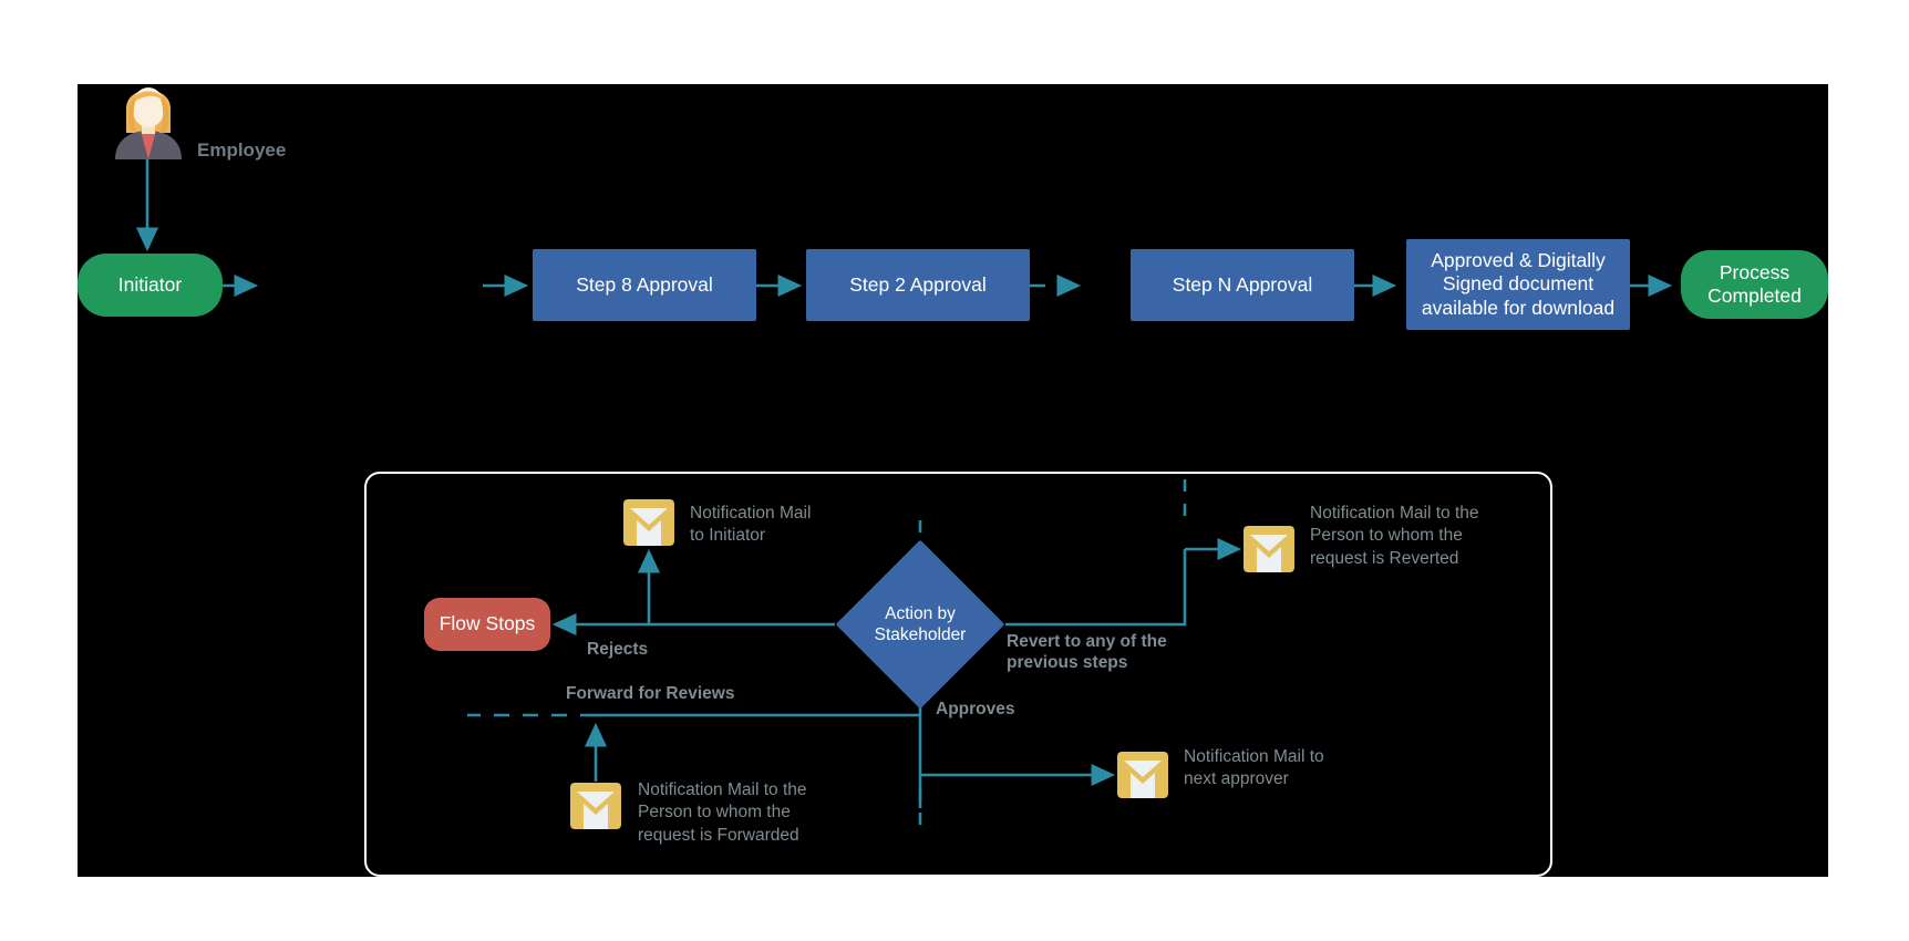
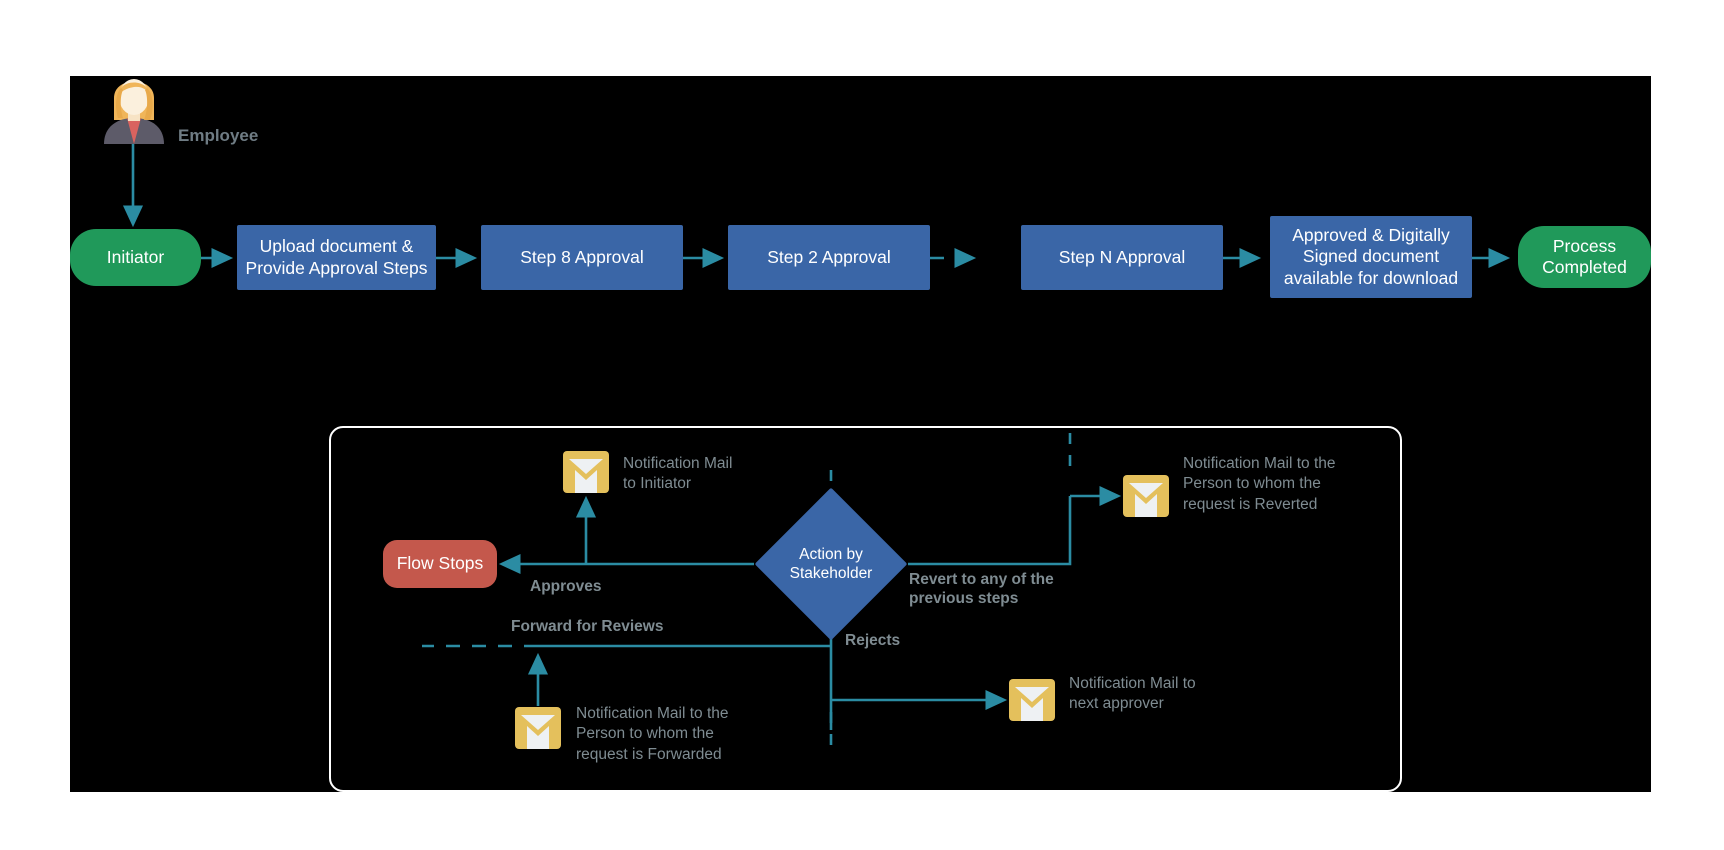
  Employee
  Initiator
+ Upload document &
+ Provide Approval Steps
  Step 8 Approval
  Step 2 Approval
  Step N Approval
  Approved & Digitally
  Signed document
  available for download
  Process
  Completed
  Action by
  Stakeholder
  Flow Stops
- Rejects
+ Approves
  Revert to any of the
  previous steps
  Forward for Reviews
- Approves
+ Rejects
  Notification Mail
  to Initiator
  Notification Mail to the
  Person to whom the
  request is Reverted
  Notification Mail to the
  Person to whom the
  request is Forwarded
  Notification Mail to
  next approver
